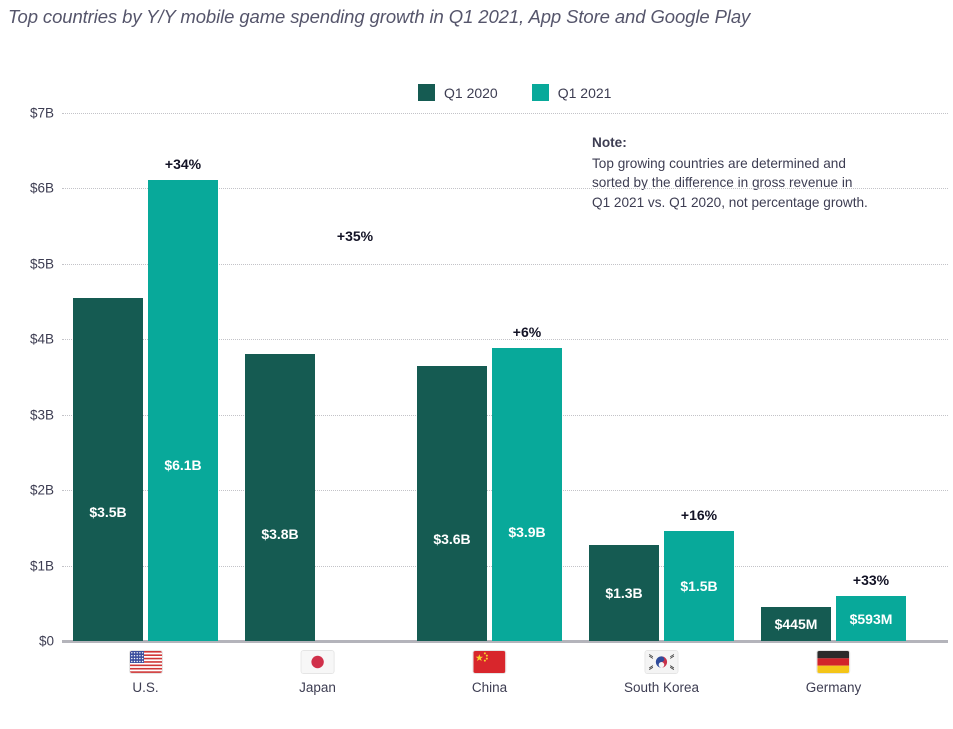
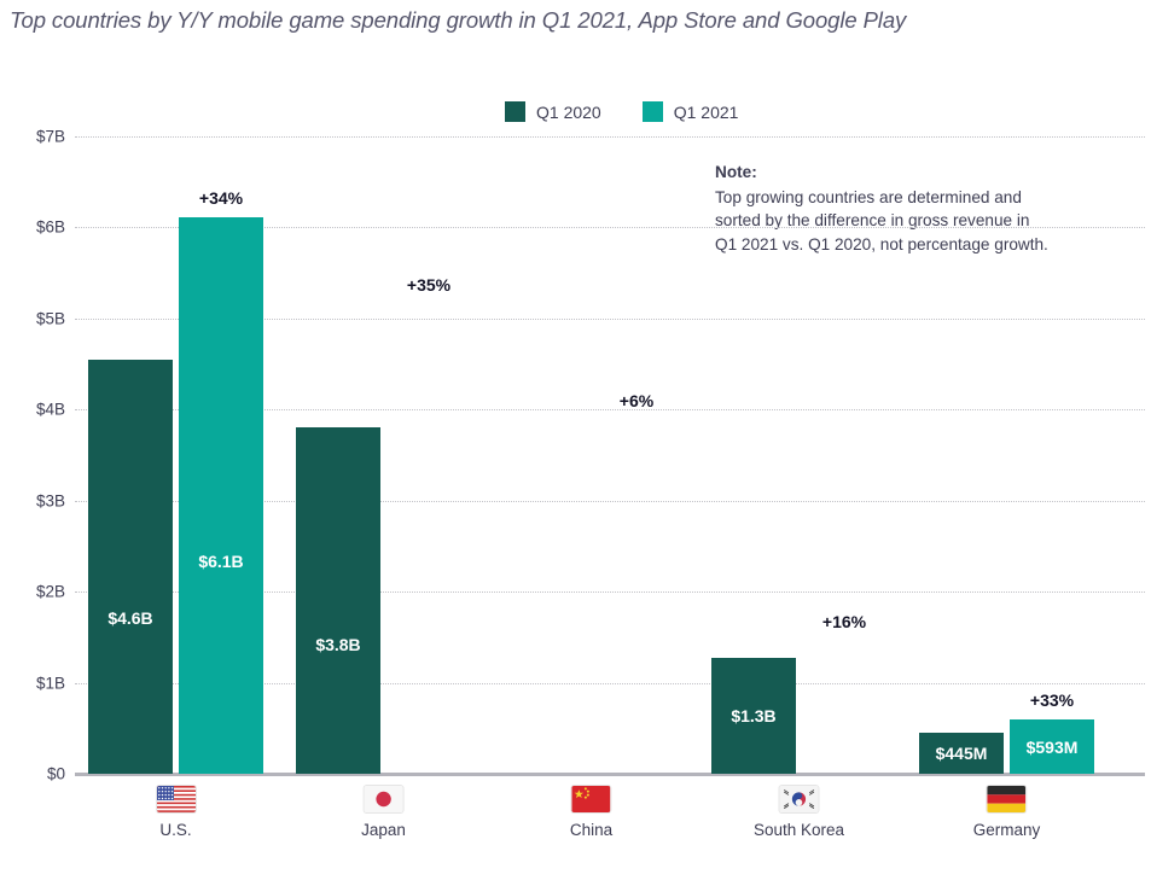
  Top countries by Y/Y mobile game spending growth in Q1 2021, App Store and Google Play
  Q1 2020
  Q1 2021
  Note:
  Top growing countries are determined and sorted by the difference in gross revenue in Q1 2021 vs. Q1 2020, not percentage growth.
  $0
  $1B
  $2B
  $3B
  $4B
  $5B
  $6B
  $7B
- $3.5B
+ $4.6B
  $6.1B
  +34%
  U.S.
  $3.8B
  +35%
  Japan
- $3.6B
- $3.9B
  +6%
  China
  $1.3B
- $1.5B
  +16%
  South Korea
  $445M
  $593M
  +33%
  Germany
